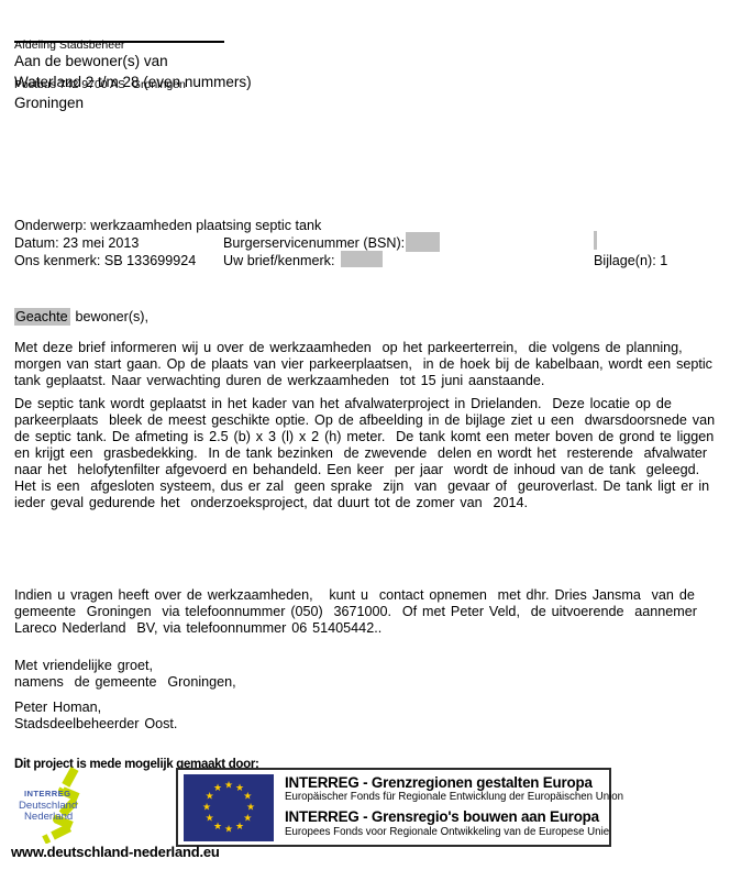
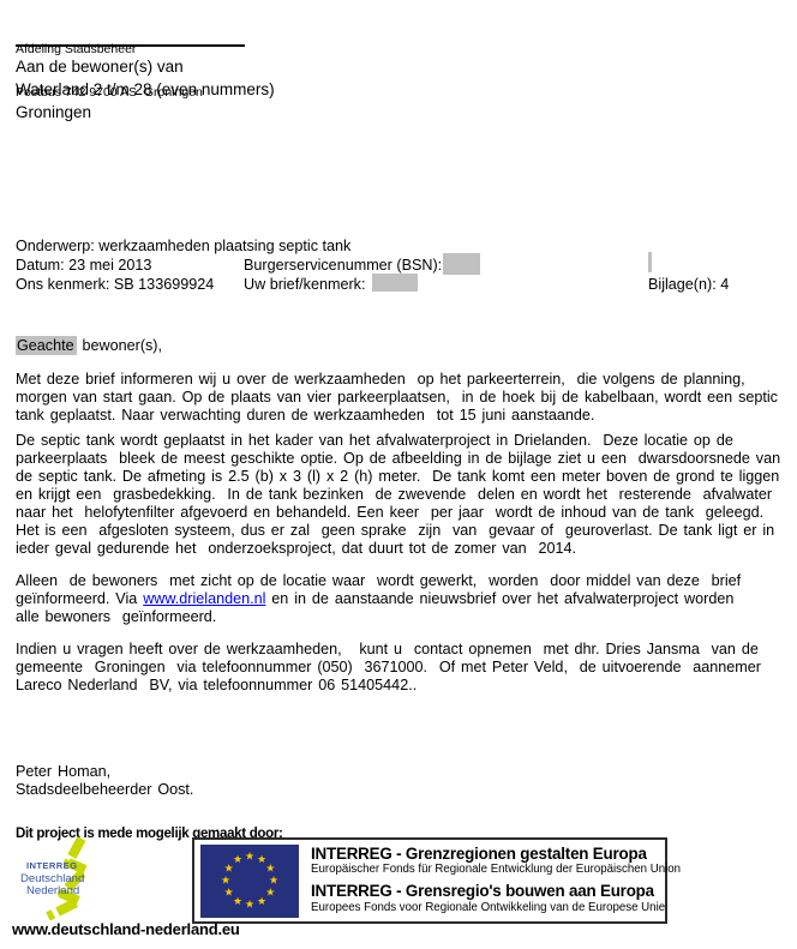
  Afdeling Stadsbeheer
  Postbus 742 9700 AS Groningen
  Aan de bewoner(s) van
  Waterland 2 t/m 28 (even nummers)
  Groningen
  Onderwerp: werkzaamheden plaatsing septic tank
  Datum: 23 mei 2013
  Burgerservicenummer (BSN):
  Ons kenmerk: SB 133699924
  Uw brief/kenmerk:
- Bijlage(n): 1
+ Bijlage(n): 4
  Geachte bewoner(s),
  Met deze brief informeren wij u over de werkzaamheden op het parkeerterrein, die volgens de planning,
  morgen van start gaan. Op de plaats van vier parkeerplaatsen, in de hoek bij de kabelbaan, wordt een septic
  tank geplaatst. Naar verwachting duren de werkzaamheden tot 15 juni aanstaande.
  De septic tank wordt geplaatst in het kader van het afvalwaterproject in Drielanden. Deze locatie op de
  parkeerplaats bleek de meest geschikte optie. Op de afbeelding in de bijlage ziet u een dwarsdoorsnede van
  de septic tank. De afmeting is 2.5 (b) x 3 (l) x 2 (h) meter. De tank komt een meter boven de grond te liggen
  en krijgt een grasbedekking. In de tank bezinken de zwevende delen en wordt het resterende afvalwater
  naar het helofytenfilter afgevoerd en behandeld. Een keer per jaar wordt de inhoud van de tank geleegd.
  Het is een afgesloten systeem, dus er zal geen sprake zijn van gevaar of geuroverlast. De tank ligt er in
  ieder geval gedurende het onderzoeksproject, dat duurt tot de zomer van 2014.
+ Alleen de bewoners met zicht op de locatie waar wordt gewerkt, worden door middel van deze brief
+ geïnformeerd. Via www.drielanden.nl en in de aanstaande nieuwsbrief over het afvalwaterproject worden
+ alle bewoners geïnformeerd.
  Indien u vragen heeft over de werkzaamheden, kunt u contact opnemen met dhr. Dries Jansma van de
  gemeente Groningen via telefoonnummer (050) 3671000. Of met Peter Veld, de uitvoerende aannemer
  Lareco Nederland BV, via telefoonnummer 06 51405442..
- Met vriendelijke groet,
- namens de gemeente Groningen,
  Peter Homan,
  Stadsdeelbeheerder Oost.
  Dit project is mede mogelijk gemaakt door:
  INTERREG
  Deutschland
  Nederland
  ★
  ★
  ★
  ★
  ★
  ★
  ★
  ★
  ★
  ★
  ★
  ★
  INTERREG - Grenzregionen gestalten Europa
  Europäischer Fonds für Regionale Entwicklung der Europäischen Union
  INTERREG - Grensregio's bouwen aan Europa
  Europees Fonds voor Regionale Ontwikkeling van de Europese Unie
  www.deutschland-nederland.eu
